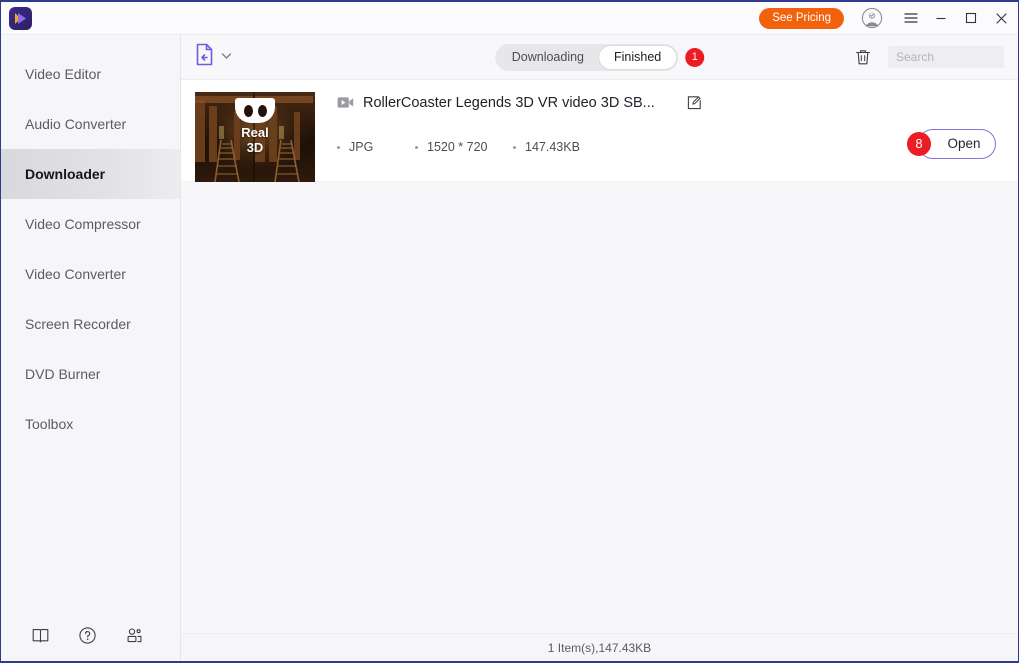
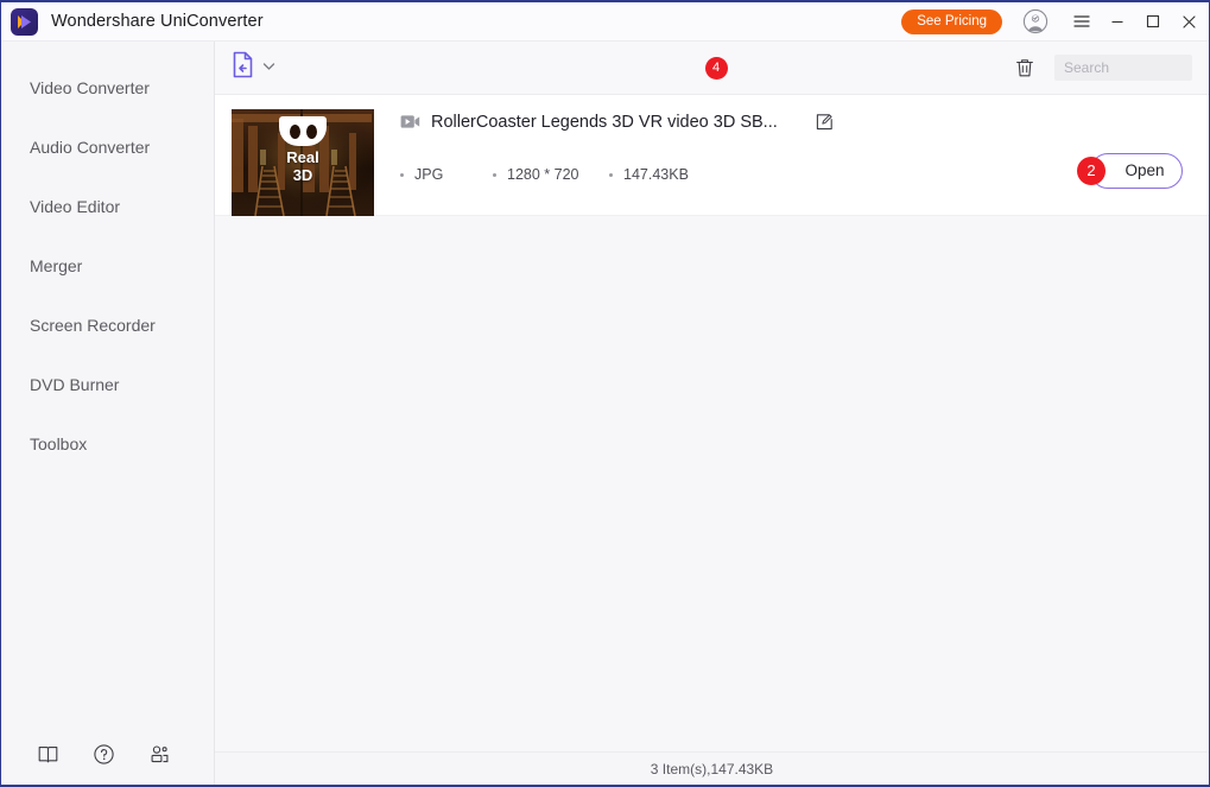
+ Wondershare UniConverter
  See Pricing
- Video Editor
+ Video Converter
  Audio Converter
- Downloader
- Video Compressor
- Video Converter
+ Video Editor
+ Merger
  Screen Recorder
  DVD Burner
  Toolbox
- Downloading
- Finished
- 1
+ 4
  Search
  Real
  3D
  RollerCoaster Legends 3D VR video 3D SB...
  JPG
- 1520 * 720
+ 1280 * 720
  147.43KB
  Open
- 8
+ 2
- 1 Item(s),147.43KB
+ 3 Item(s),147.43KB
